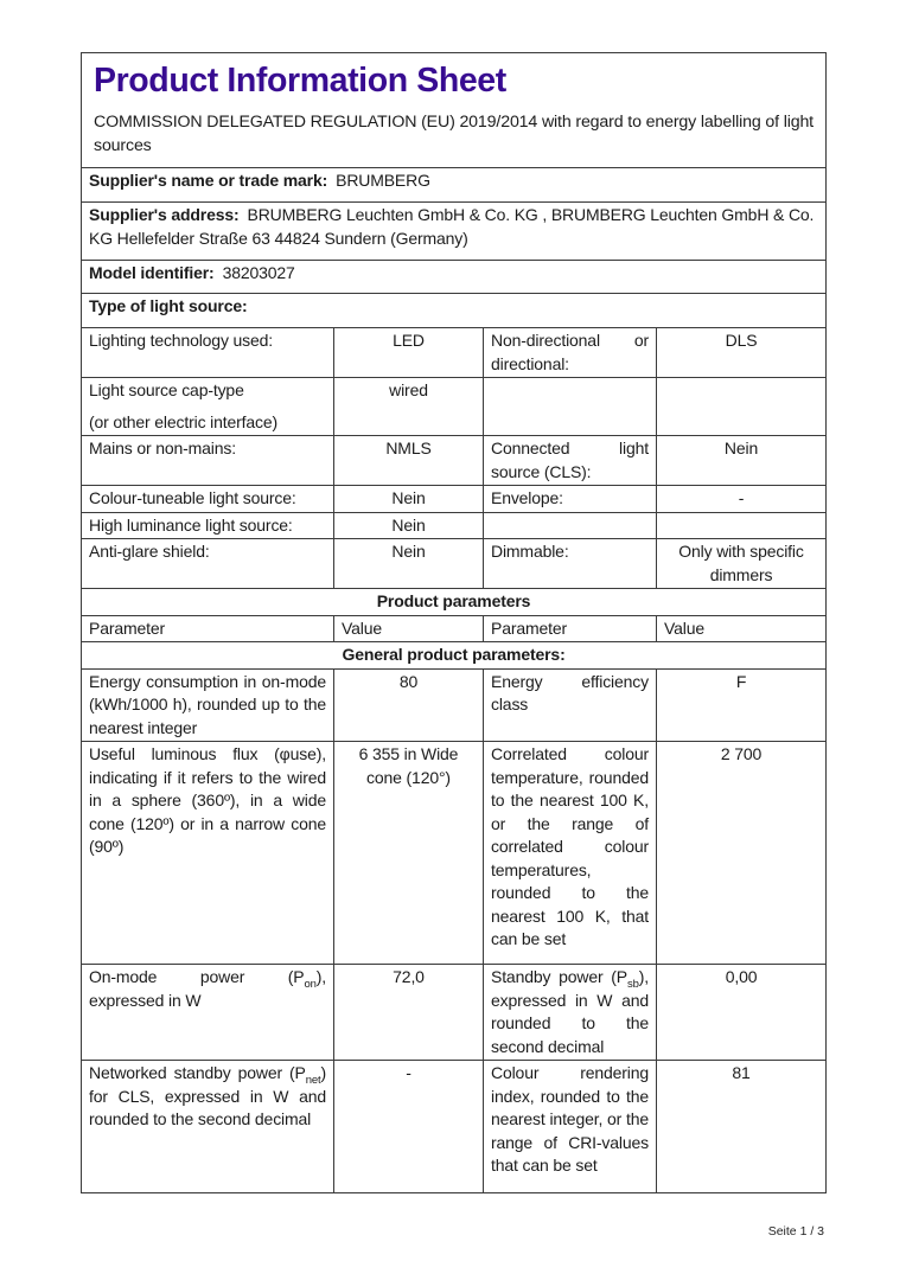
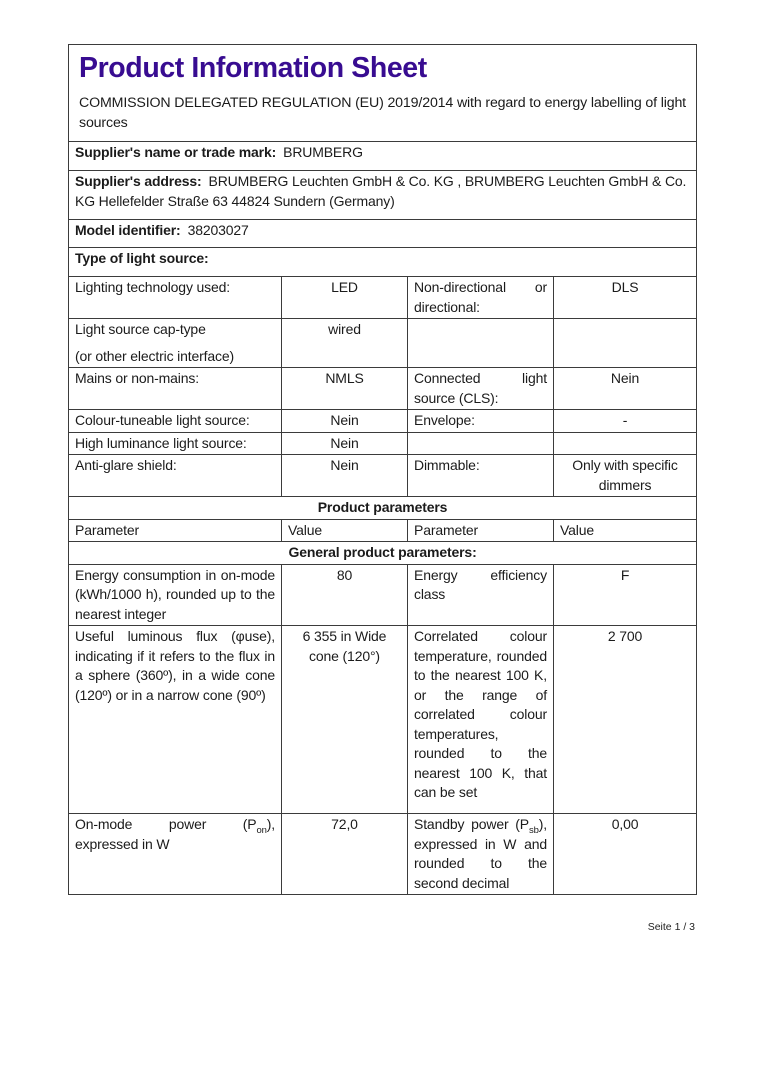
  Product Information Sheet COMMISSION DELEGATED REGULATION (EU) 2019/2014 with regard to energy labelling of light sources
  Supplier's name or trade mark: BRUMBERG
  Supplier's address: BRUMBERG Leuchten GmbH & Co. KG , BRUMBERG Leuchten GmbH & Co. KG Hellefelder Straße 63 44824 Sundern (Germany)
  Model identifier: 38203027
  Type of light source:
  Lighting technology used:	LED	Non-directional or directional:	DLS
  Light source cap-type (or other electric interface)	wired
  Mains or non-mains:	NMLS	Connected light source (CLS):	Nein
  Colour-tuneable light source:	Nein	Envelope:	-
  High luminance light source:	Nein
  Anti-glare shield:	Nein	Dimmable:	Only with specific dimmers
  Product parameters
  Parameter	Value	Parameter	Value
  General product parameters:
  Energy consumption in on-mode (kWh/1000 h), rounded up to the nearest integer	80	Energy efficiency class	F
- Useful luminous flux (φuse), indicating if it refers to the wired in a sphere (360º), in a wide cone (120º) or in a narrow cone (90º)	6 355 in Wide cone (120°)	Correlated colour temperature, rounded to the nearest 100 K, or the range of correlated colour temperatures, rounded to the nearest 100 K, that can be set	2 700
+ Useful luminous flux (φuse), indicating if it refers to the flux in a sphere (360º), in a wide cone (120º) or in a narrow cone (90º)	6 355 in Wide cone (120°)	Correlated colour temperature, rounded to the nearest 100 K, or the range of correlated colour temperatures, rounded to the nearest 100 K, that can be set	2 700
  On-mode power (Pon), expressed in W	72,0	Standby power (Psb), expressed in W and rounded to the second decimal	0,00
- Networked standby power (Pnet) for CLS, expressed in W and rounded to the second decimal	-	Colour rendering index, rounded to the nearest integer, or the range of CRI-values that can be set	81
  Seite 1 / 3
